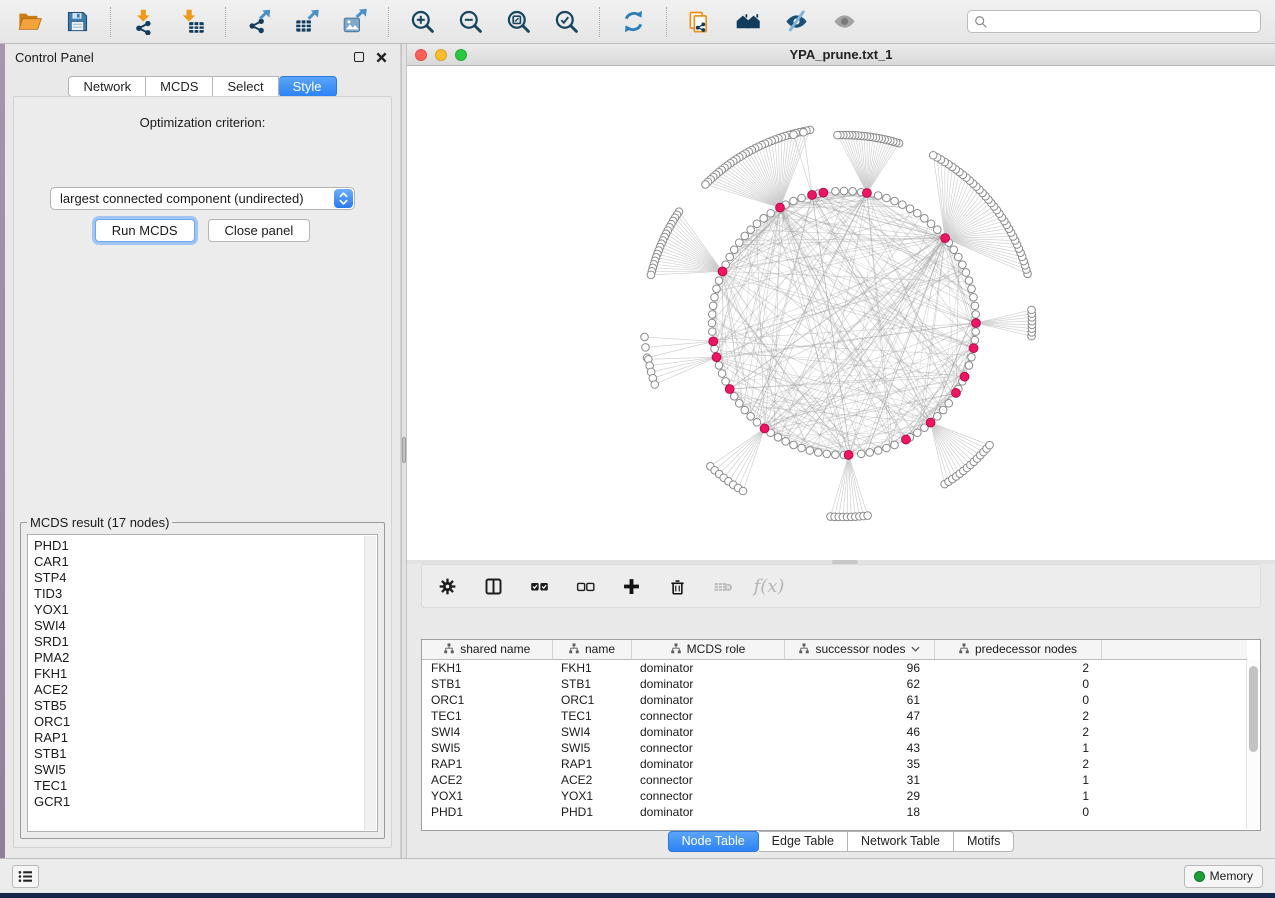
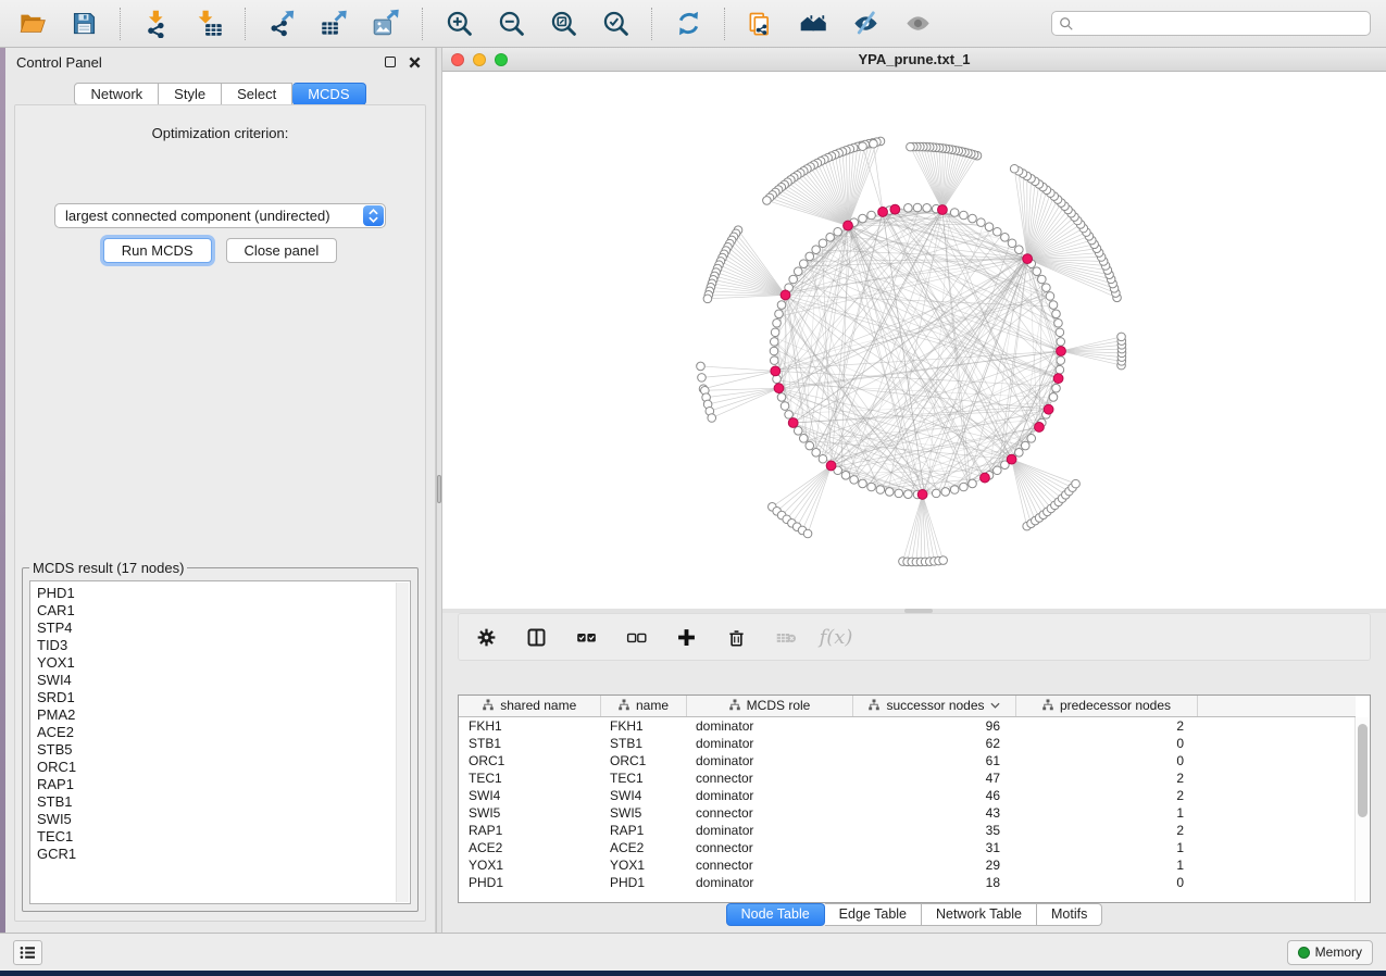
  Control Panel
  Network
- MCDS
+ Style
  Select
- Style
+ MCDS
  Optimization criterion:
  largest connected component (undirected)
  Run MCDS
  Close panel
  MCDS result (17 nodes)
  PHD1
  CAR1
  STP4
  TID3
  YOX1
  SWI4
  SRD1
  PMA2
- FKH1
  ACE2
  STB5
  ORC1
  RAP1
  STB1
  SWI5
  TEC1
  GCR1
  YPA_prune.txt_1
  f(x)
  shared name	name	MCDS role	successor nodes	predecessor nodes
  FKH1	FKH1	dominator	96	2
  STB1	STB1	dominator	62	0
  ORC1	ORC1	dominator	61	0
  TEC1	TEC1	connector	47	2
  SWI4	SWI4	dominator	46	2
  SWI5	SWI5	connector	43	1
  RAP1	RAP1	dominator	35	2
  ACE2	ACE2	connector	31	1
  YOX1	YOX1	connector	29	1
  PHD1	PHD1	dominator	18	0
  Node Table
  Edge Table
  Network Table
  Motifs
  Memory
